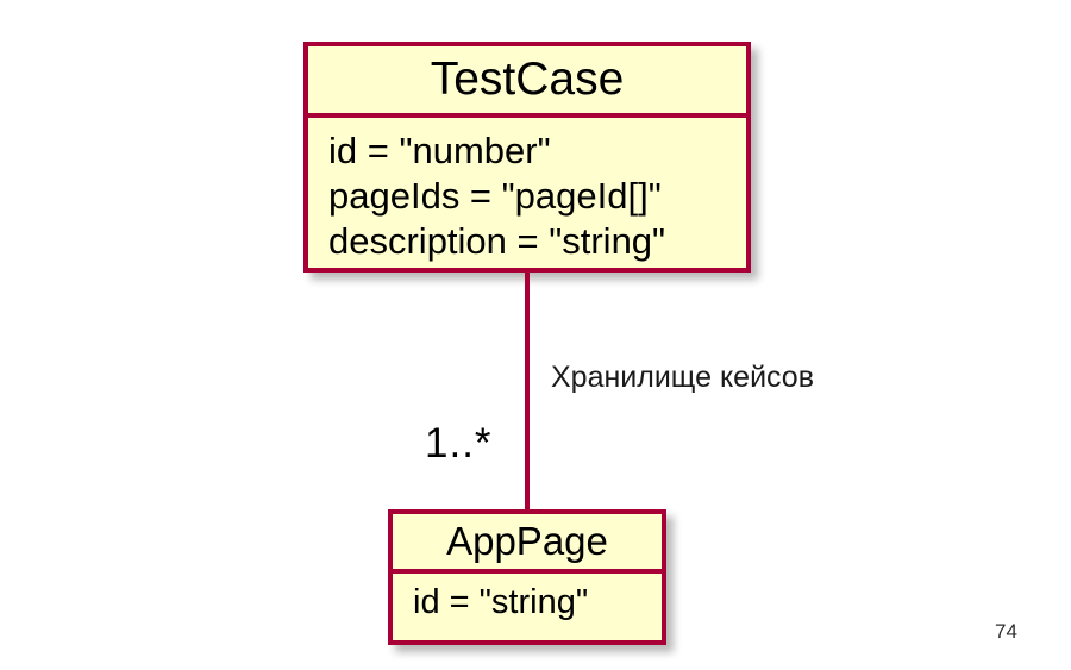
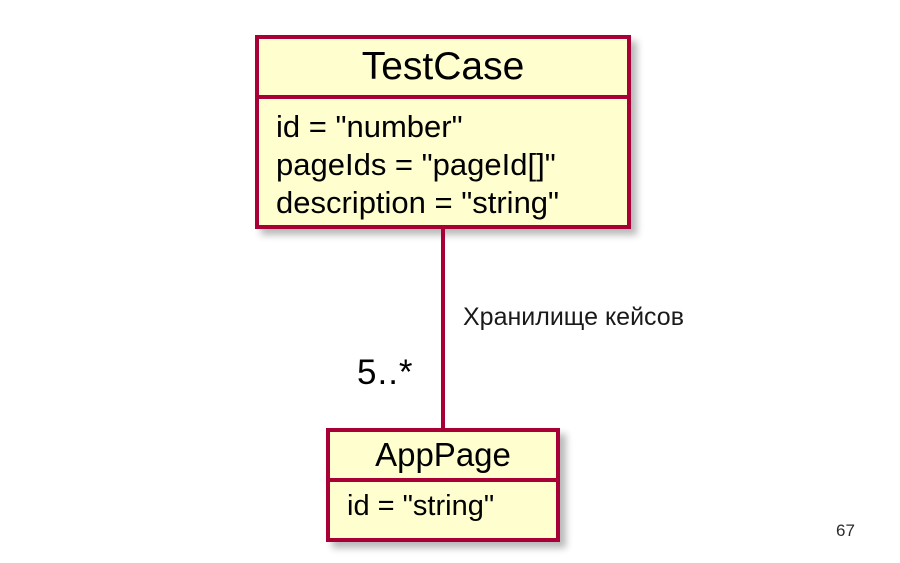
  TestCase
  id = "number"
  pageIds = "pageId[]"
  description = "string"
  Хранилище кейсов
- 1..*
+ 5..*
  AppPage
  id = "string"
- 74
+ 67
